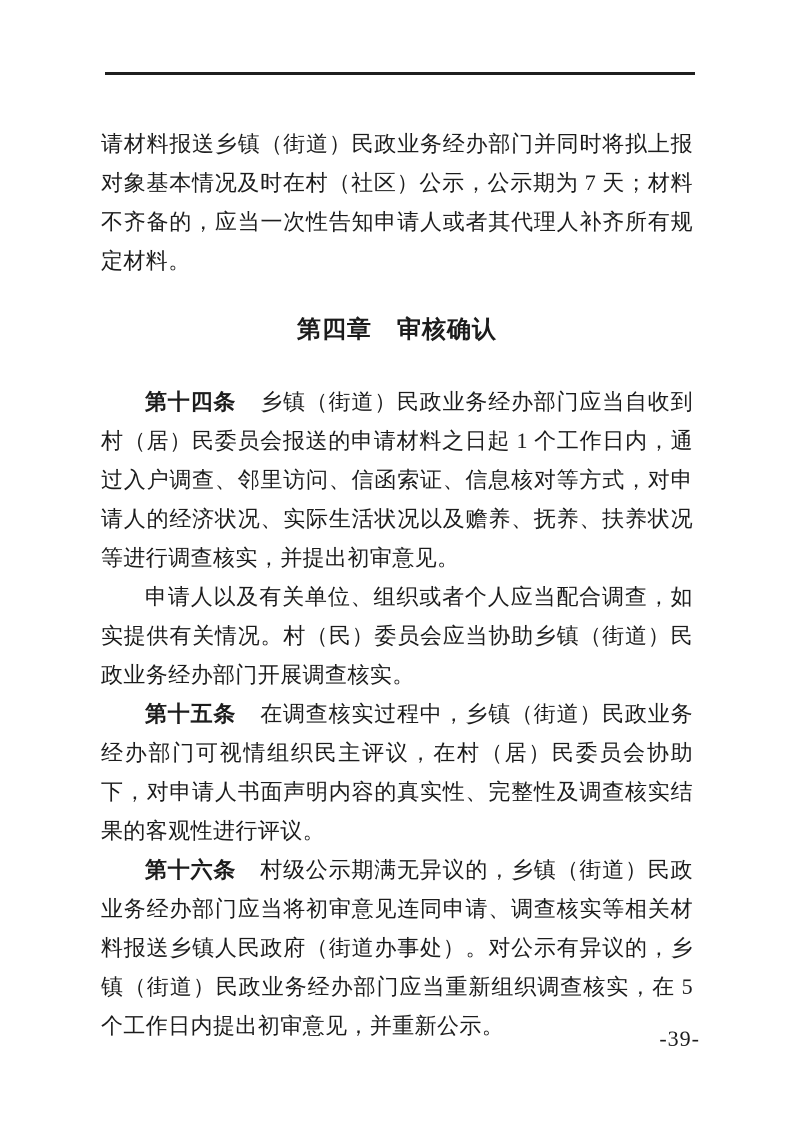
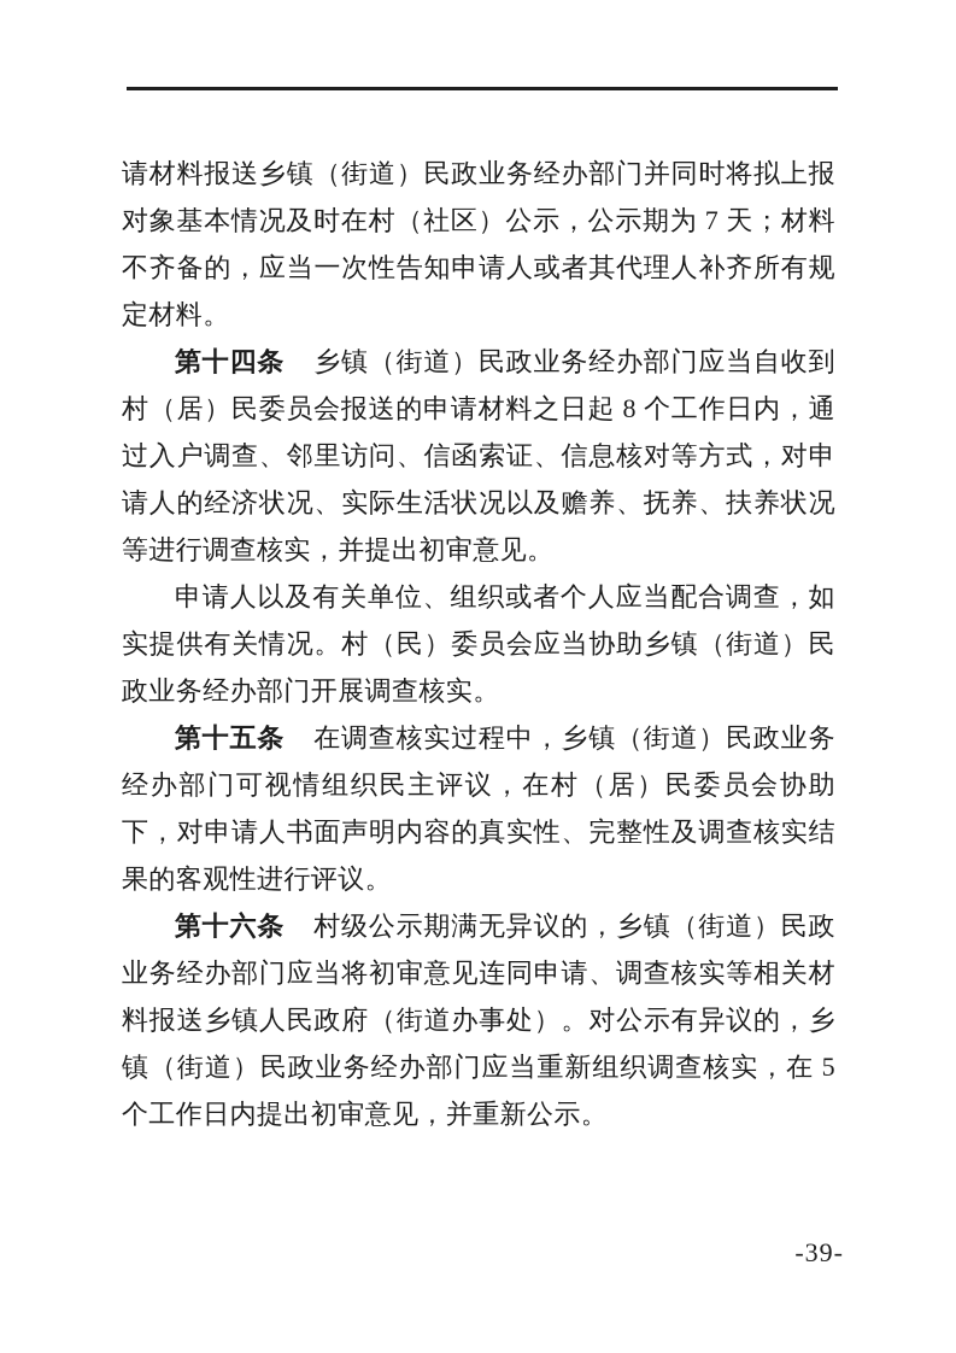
  请材料报送乡镇（街道）民政业务经办部门并同时将拟上报对象基本情况及时在村（社区）公示，公示期为 7 天；材料不齐备的，应当一次性告知申请人或者其代理人补齐所有规定材料。
- 第四章 审核确认
- 第十四条 乡镇（街道）民政业务经办部门应当自收到村（居）民委员会报送的申请材料之日起 1 个工作日内，通过入户调查、邻里访问、信函索证、信息核对等方式，对申请人的经济状况、实际生活状况以及赡养、抚养、扶养状况等进行调查核实，并提出初审意见。
+ 第十四条 乡镇（街道）民政业务经办部门应当自收到村（居）民委员会报送的申请材料之日起 8 个工作日内，通过入户调查、邻里访问、信函索证、信息核对等方式，对申请人的经济状况、实际生活状况以及赡养、抚养、扶养状况等进行调查核实，并提出初审意见。
  申请人以及有关单位、组织或者个人应当配合调查，如实提供有关情况。村（民）委员会应当协助乡镇（街道）民政业务经办部门开展调查核实。
  第十五条 在调查核实过程中，乡镇（街道）民政业务经办部门可视情组织民主评议，在村（居）民委员会协助下，对申请人书面声明内容的真实性、完整性及调查核实结果的客观性进行评议。
  第十六条 村级公示期满无异议的，乡镇（街道）民政业务经办部门应当将初审意见连同申请、调查核实等相关材料报送乡镇人民政府（街道办事处）。对公示有异议的，乡镇（街道）民政业务经办部门应当重新组织调查核实，在 5 个工作日内提出初审意见，并重新公示。
  -39-
